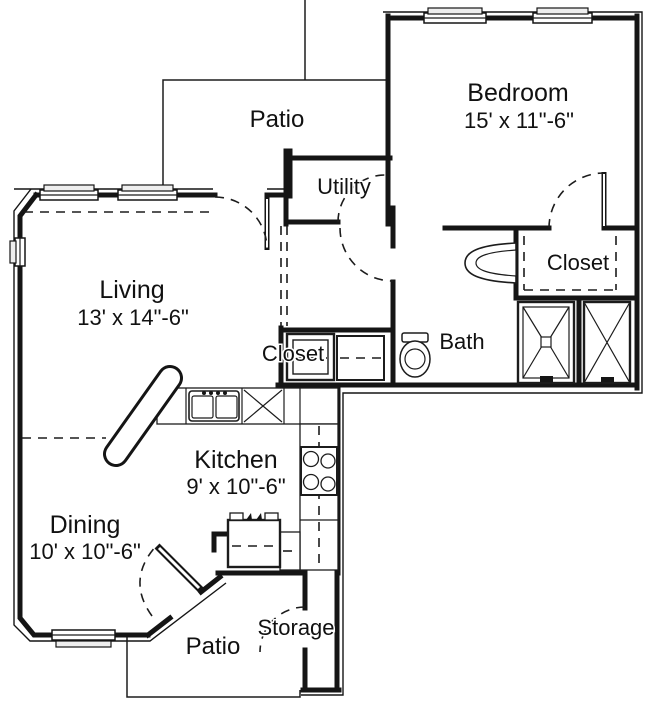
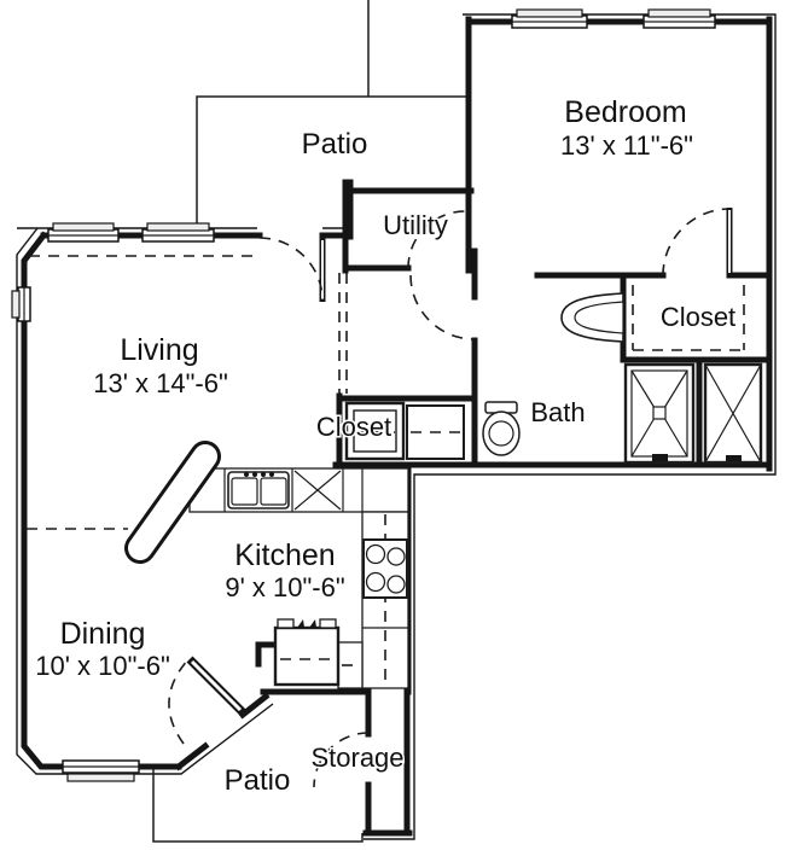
  Patio
  Bedroom
- 15' x 11"-6"
+ 13' x 11"-6"
  Utility
  Living
  13' x 14"-6"
  Closet
  Bath
  Closet
  Kitchen
  9' x 10"-6"
  Dining
  10' x 10"-6"
  Storage
  Patio
